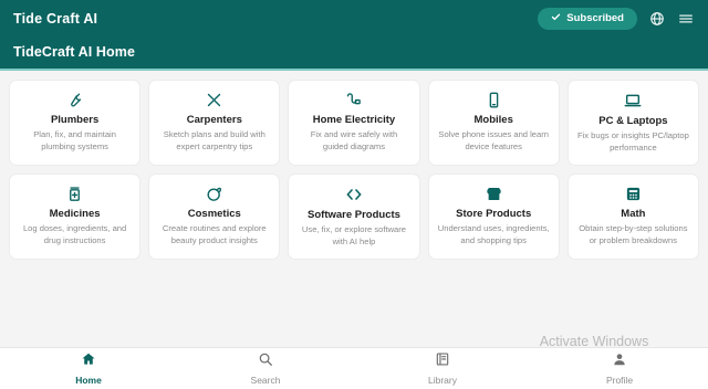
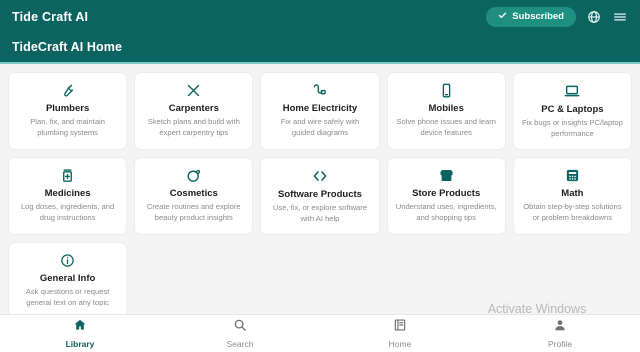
  Tide Craft AI
  Subscribed
  TideCraft AI Home
  Plumbers
  Plan, fix, and maintain plumbing systems
  Carpenters
  Sketch plans and build with expert carpentry tips
  Home Electricity
  Fix and wire safely with guided diagrams
  Mobiles
  Solve phone issues and learn device features
  PC & Laptops
  Fix bugs or insights PC/laptop performance
  Medicines
  Log doses, ingredients, and drug instructions
  Cosmetics
  Create routines and explore beauty product insights
  Software Products
  Use, fix, or explore software with AI help
  Store Products
  Understand uses, ingredients, and shopping tips
  Math
  Obtain step-by-step solutions or problem breakdowns
+ General Info
+ Ask questions or request general text on any topic
  Activate Windows
- Home
+ Library
  Search
- Library
+ Home
  Profile
